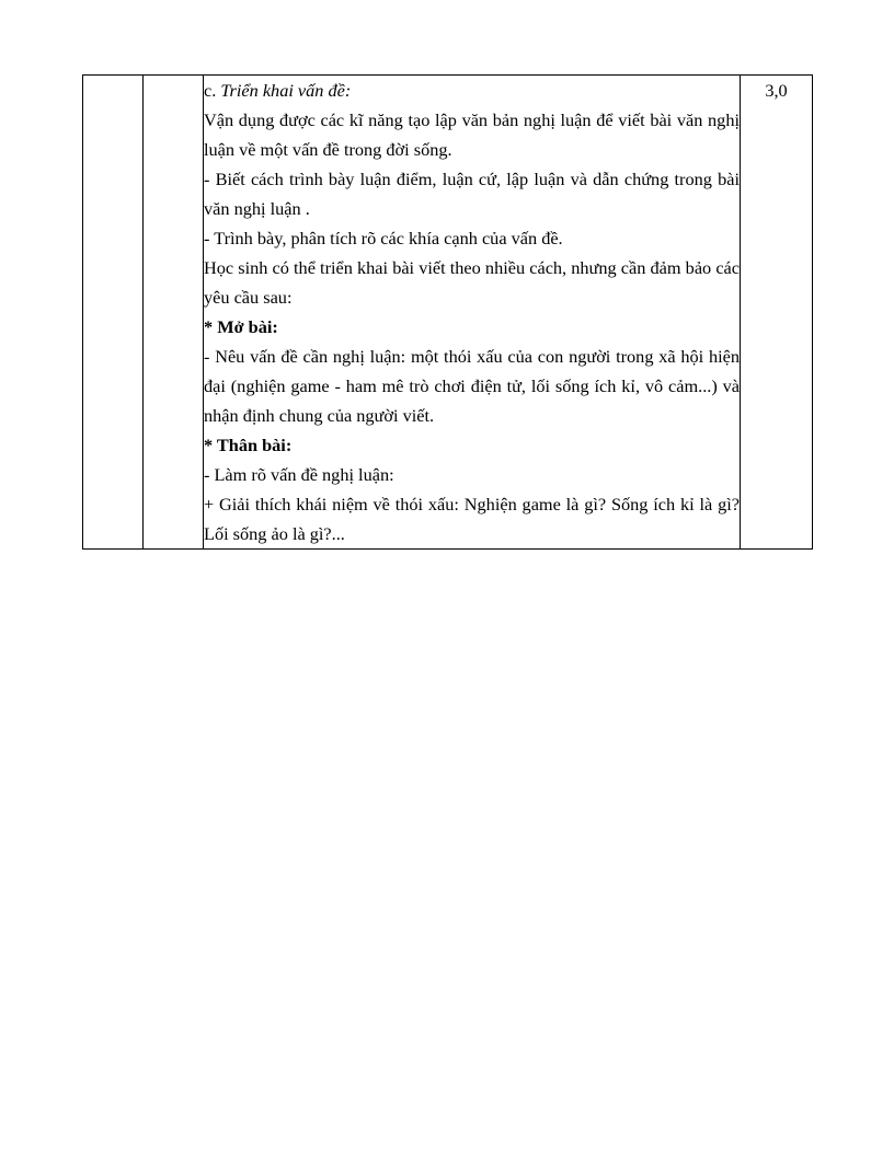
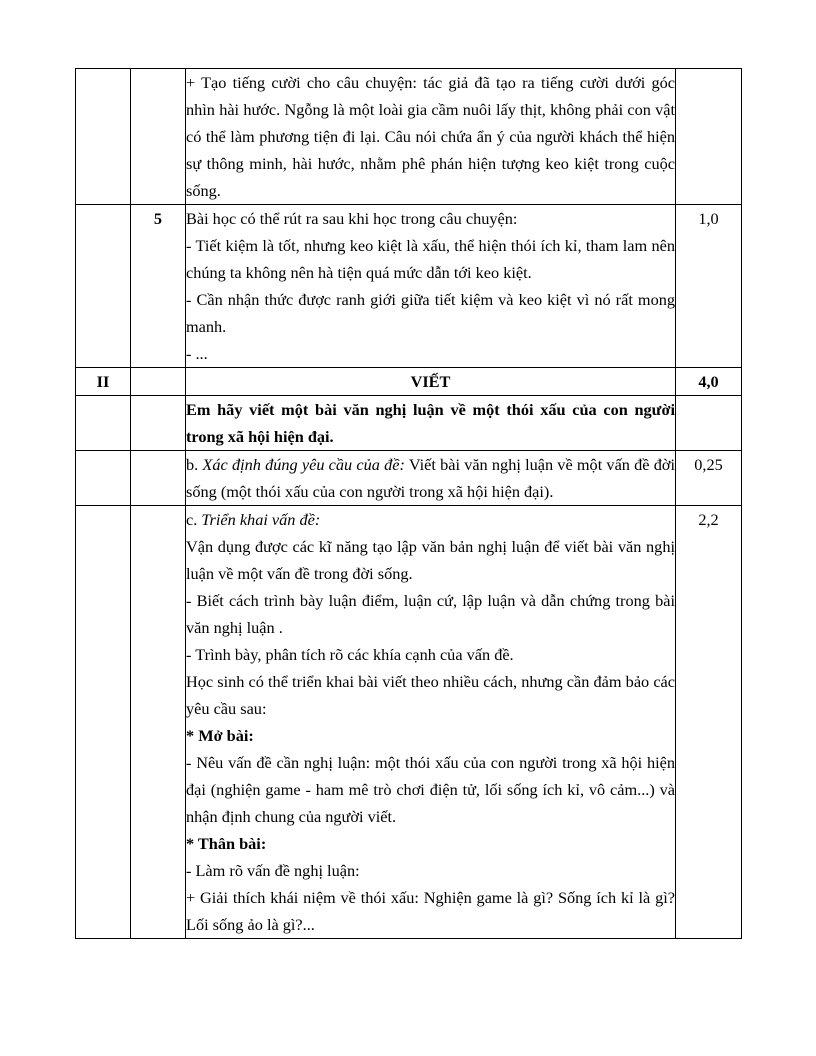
+ 		+ Tạo tiếng cười cho câu chuyện: tác giả đã tạo ra tiếng cười dưới góc nhìn hài hước. Ngỗng là một loài gia cầm nuôi lấy thịt, không phải con vật có thể làm phương tiện đi lại. Câu nói chứa ẩn ý của người khách thể hiện sự thông minh, hài hước, nhằm phê phán hiện tượng keo kiệt trong cuộc sống.
+ 	5	Bài học có thể rút ra sau khi học trong câu chuyện: - Tiết kiệm là tốt, nhưng keo kiệt là xấu, thể hiện thói ích kỉ, tham lam nên chúng ta không nên hà tiện quá mức dẫn tới keo kiệt. - Cần nhận thức được ranh giới giữa tiết kiệm và keo kiệt vì nó rất mong manh. - ...	1,0
+ II		VIẾT	4,0
+ 		Em hãy viết một bài văn nghị luận về một thói xấu của con người trong xã hội hiện đại.
+ 		b. Xác định đúng yêu cầu của đề: Viết bài văn nghị luận về một vấn đề đời sống (một thói xấu của con người trong xã hội hiện đại).	0,25
- 		c. Triển khai vấn đề: Vận dụng được các kĩ năng tạo lập văn bản nghị luận để viết bài văn nghị luận về một vấn đề trong đời sống. - Biết cách trình bày luận điểm, luận cứ, lập luận và dẫn chứng trong bài văn nghị luận . - Trình bày, phân tích rõ các khía cạnh của vấn đề. Học sinh có thể triển khai bài viết theo nhiều cách, nhưng cần đảm bảo các yêu cầu sau: * Mở bài: - Nêu vấn đề cần nghị luận: một thói xấu của con người trong xã hội hiện đại (nghiện game - ham mê trò chơi điện tử, lối sống ích kỉ, vô cảm...) và nhận định chung của người viết. * Thân bài: - Làm rõ vấn đề nghị luận: + Giải thích khái niệm về thói xấu: Nghiện game là gì? Sống ích kỉ là gì? Lối sống ảo là gì?...	3,0
+ 		c. Triển khai vấn đề: Vận dụng được các kĩ năng tạo lập văn bản nghị luận để viết bài văn nghị luận về một vấn đề trong đời sống. - Biết cách trình bày luận điểm, luận cứ, lập luận và dẫn chứng trong bài văn nghị luận . - Trình bày, phân tích rõ các khía cạnh của vấn đề. Học sinh có thể triển khai bài viết theo nhiều cách, nhưng cần đảm bảo các yêu cầu sau: * Mở bài: - Nêu vấn đề cần nghị luận: một thói xấu của con người trong xã hội hiện đại (nghiện game - ham mê trò chơi điện tử, lối sống ích kỉ, vô cảm...) và nhận định chung của người viết. * Thân bài: - Làm rõ vấn đề nghị luận: + Giải thích khái niệm về thói xấu: Nghiện game là gì? Sống ích kỉ là gì? Lối sống ảo là gì?...	2,2
